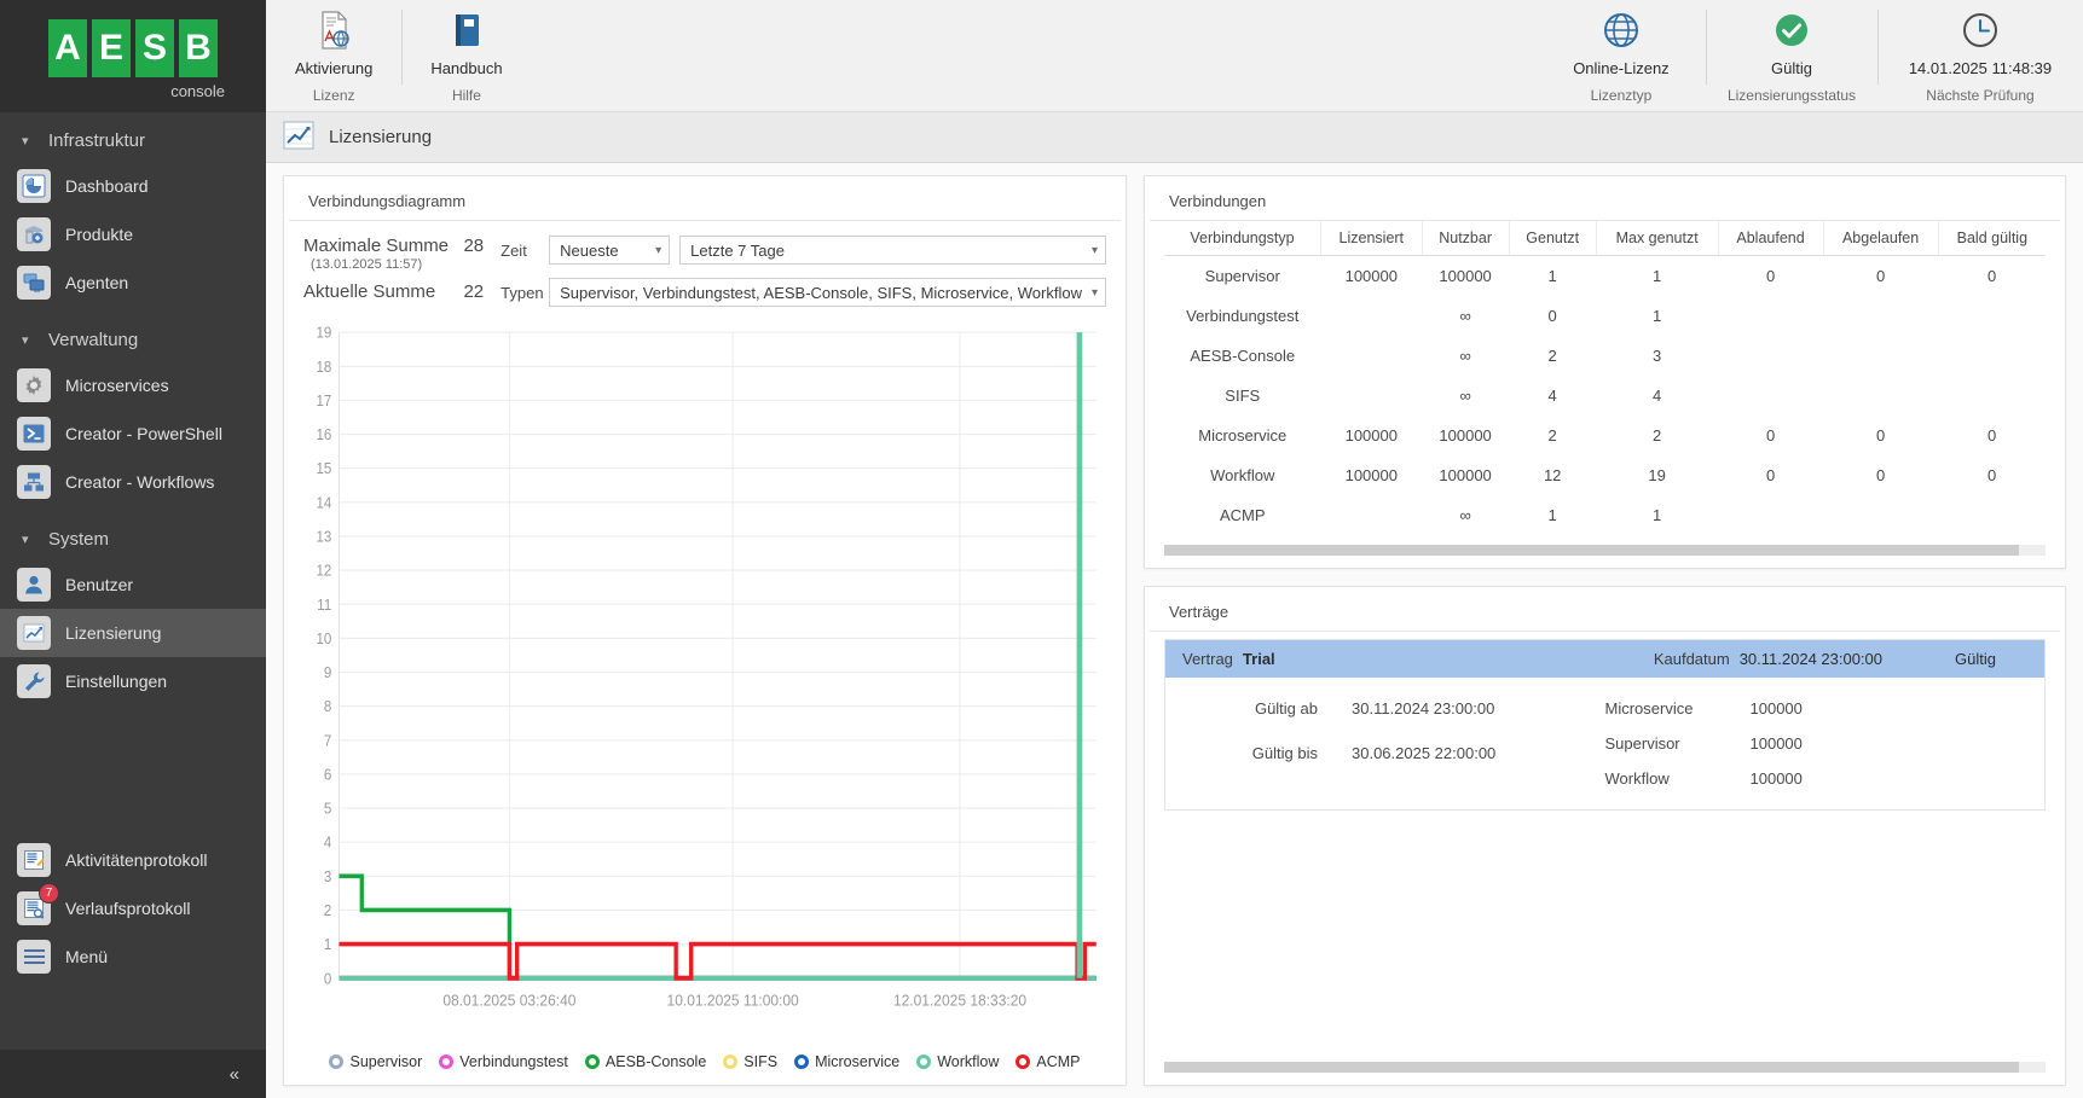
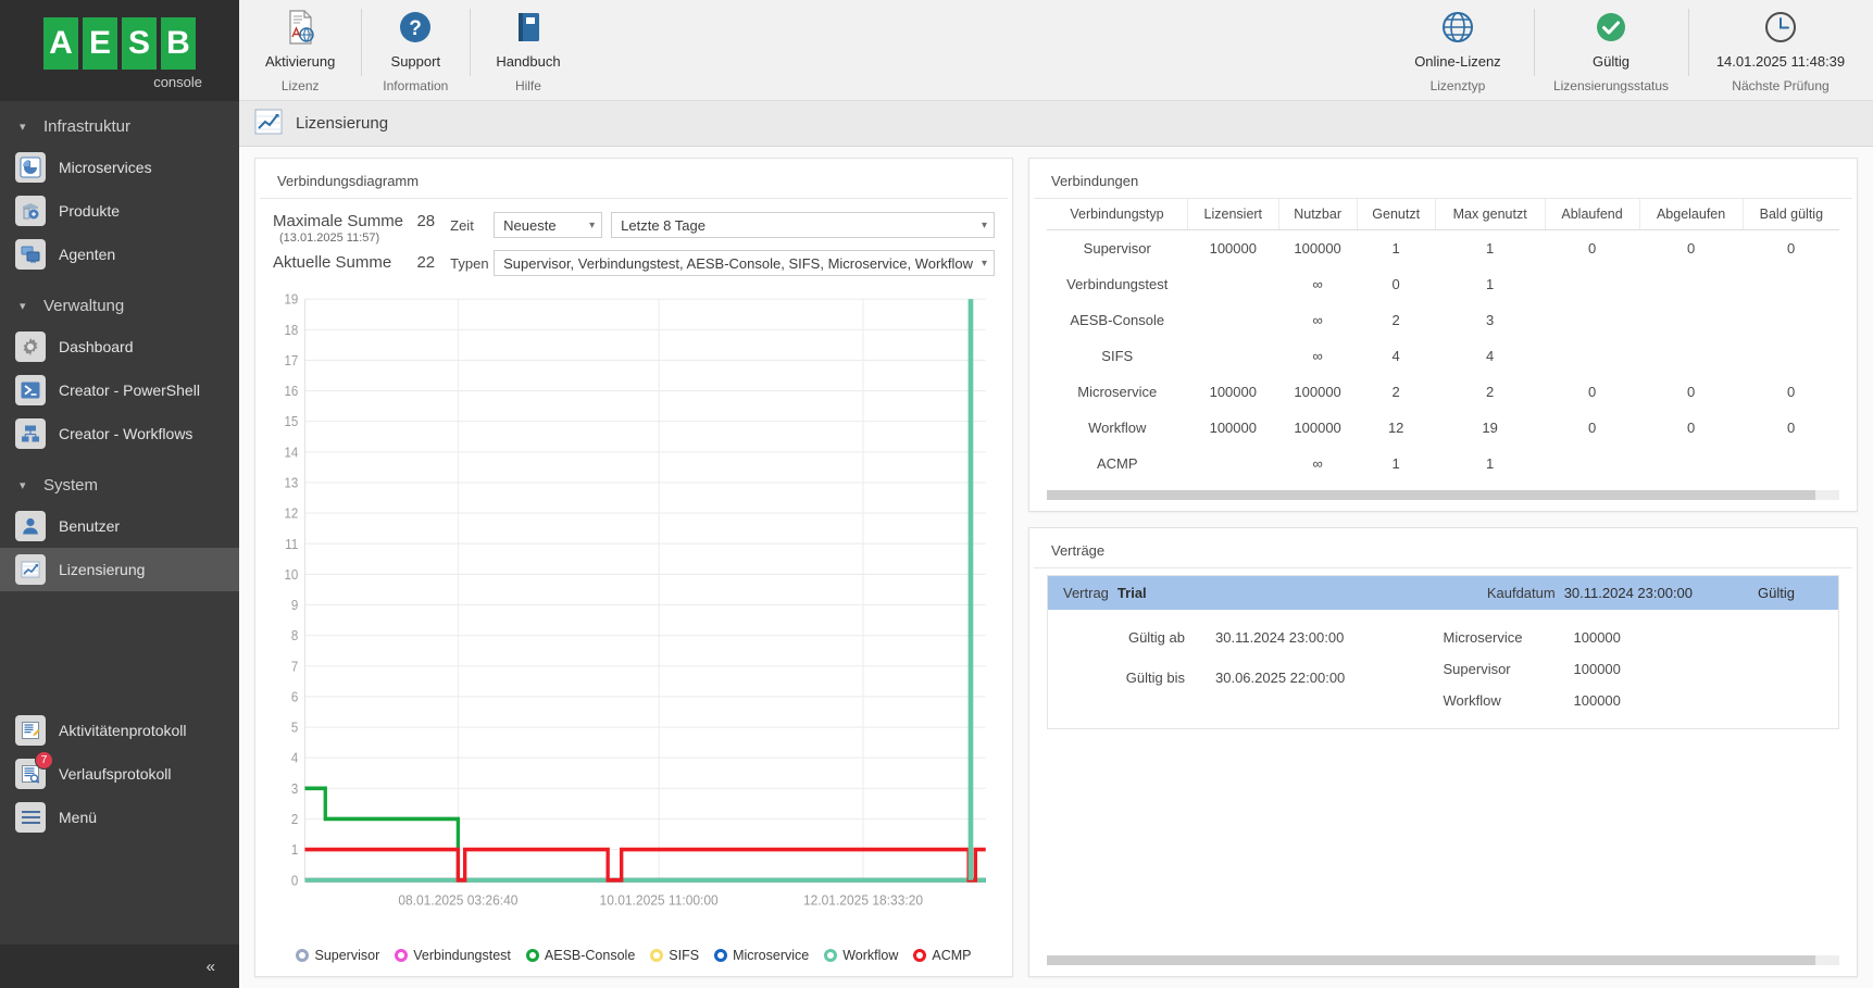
  A
  E
  S
  B
  console
  ▾
  Infrastruktur
- Dashboard
+ Microservices
  Produkte
  Agenten
  ▾
  Verwaltung
- Microservices
+ Dashboard
  Creator - PowerShell
  Creator - Workflows
  ▾
  System
  Benutzer
  Lizensierung
- Einstellungen
  Aktivitätenprotokoll
  7
  Verlaufsprotokoll
  Menü
  «
  Aktivierung
  Lizenz
+ ?
+ Support
+ Information
  Handbuch
  Hilfe
  Online-Lizenz
  Lizenztyp
  Gültig
  Lizensierungsstatus
  14.01.2025 11:48:39
  Nächste Prüfung
  Lizensierung
  Verbindungsdiagramm
  Maximale Summe
  28
  (13.01.2025 11:57)
  Aktuelle Summe
  22
  Zeit
  Neueste
  ▾
- Letzte 7 Tage
+ Letzte 8 Tage
  ▾
  Typen
  Supervisor, Verbindungstest, AESB-Console, SIFS, Microservice, Workflow
  ▾
  0
  1
  2
  3
  4
  5
  6
  7
  8
  9
  10
  11
  12
  13
  14
  15
  16
  17
  18
  19
  08.01.2025 03:26:40
  10.01.2025 11:00:00
  12.01.2025 18:33:20
  Supervisor
  Verbindungstest
  AESB-Console
  SIFS
  Microservice
  Workflow
  ACMP
  Verbindungen
  Verbindungstyp	Lizensiert	Nutzbar	Genutzt	Max genutzt	Ablaufend	Abgelaufen	Bald gültig
  Supervisor	100000	100000	1	1	0	0	0
  Verbindungstest		∞	0	1
  AESB-Console		∞	2	3
  SIFS		∞	4	4
  Microservice	100000	100000	2	2	0	0	0
  Workflow	100000	100000	12	19	0	0	0
  ACMP		∞	1	1
  Verträge
  Vertrag
  Trial
  Kaufdatum
  30.11.2024 23:00:00
  Gültig
  Gültig ab
  30.11.2024 23:00:00
  Gültig bis
  30.06.2025 22:00:00
  Microservice
  100000
  Supervisor
  100000
  Workflow
  100000
